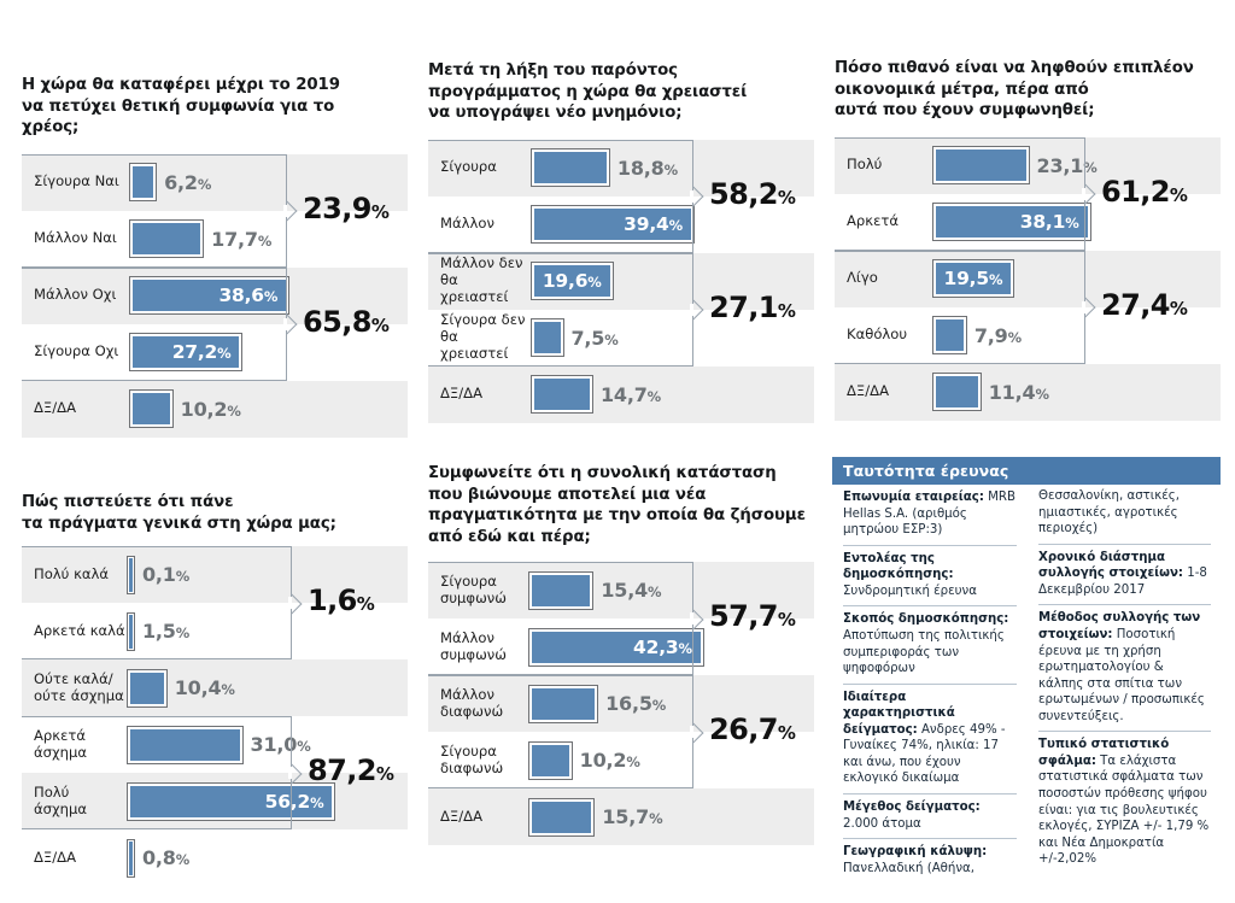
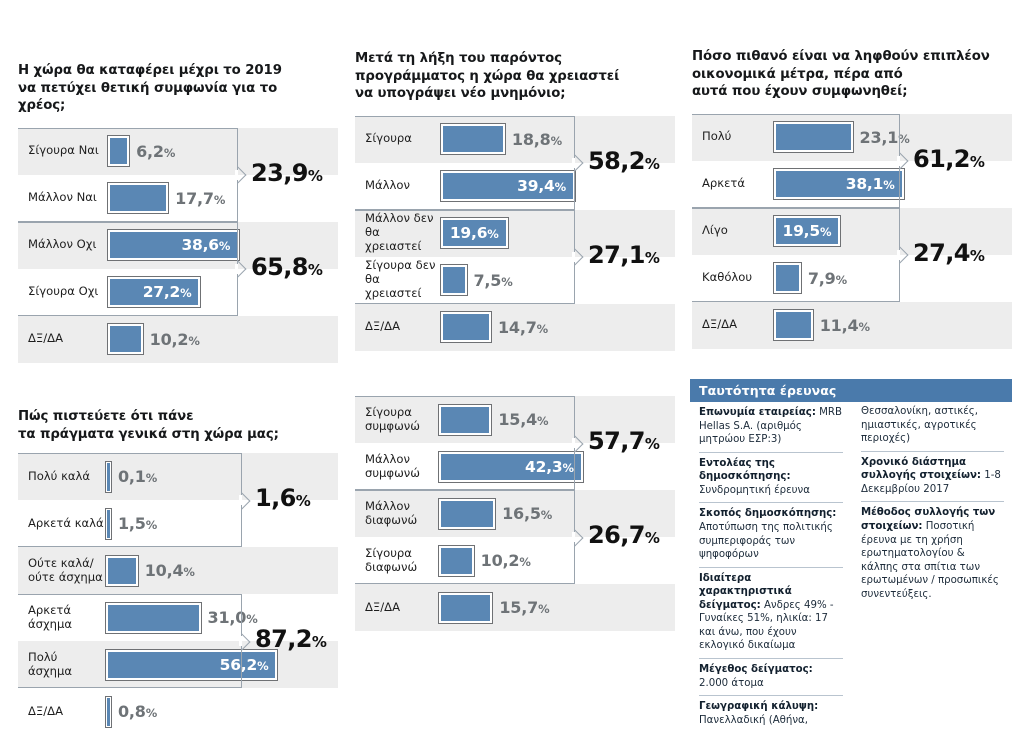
  Η χώρα θα καταφέρει μέχρι το 2019
  να πετύχει θετική συμφωνία για το χρέος;
  Σίγουρα Ναι
  6,2%
  Μάλλον Ναι
  17,7%
  Μάλλον Οχι
  38,6%
  Σίγουρα Οχι
  27,2%
  ΔΞ/ΔΑ
  10,2%
  23,9%
  65,8%
  Μετά τη λήξη του παρόντος
  προγράμματος η χώρα θα χρειαστεί
  να υπογράψει νέο μνημόνιο;
  Σίγουρα
  18,8%
  Μάλλον
  39,4%
  Μάλλον δεν
  θα χρειαστεί
  19,6%
  Σίγουρα δεν
  θα χρειαστεί
  7,5%
  ΔΞ/ΔΑ
  14,7%
  58,2%
  27,1%
  Πόσο πιθανό είναι να ληφθούν επιπλέον
  οικονομικά μέτρα, πέρα από
  αυτά που έχουν συμφωνηθεί;
  Πολύ
  23,1%
  Αρκετά
  38,1%
  Λίγο
  19,5%
  Καθόλου
  7,9%
  ΔΞ/ΔΑ
  11,4%
  61,2%
  27,4%
  Πώς πιστεύετε ότι πάνε
  τα πράγματα γενικά στη χώρα μας;
  Πολύ καλά
  0,1%
  Αρκετά καλά
  1,5%
  Ούτε καλά/
  ούτε άσχημα
  10,4%
  Αρκετά
  άσχημα
  31,0%
  Πολύ
  άσχημα
  56,2%
  ΔΞ/ΔΑ
  0,8%
  1,6%
  87,2%
- Συμφωνείτε ότι η συνολική κατάσταση
- που βιώνουμε αποτελεί μια νέα
- πραγματικότητα με την οποία θα ζήσουμε
- από εδώ και πέρα;
  Σίγουρα
  συμφωνώ
  15,4%
  Μάλλον
  συμφωνώ
  42,3%
  Μάλλον
  διαφωνώ
  16,5%
  Σίγουρα
  διαφωνώ
  10,2%
  ΔΞ/ΔΑ
  15,7%
  57,7%
  26,7%
  Ταυτότητα έρευνας
  Επωνυμία εταιρείας: MRB Hellas S.A. (αριθμός μητρώου ΕΣΡ:3)
  Εντολέας της δημοσκόπησης: Συνδρομητική έρευνα
  Σκοπός δημοσκόπησης: Αποτύπωση της πολιτικής συμπεριφοράς των ψηφοφόρων
- Ιδιαίτερα χαρακτηριστικά δείγματος: Ανδρες 49% - Γυναίκες 74%, ηλικία: 17 και άνω, που έχουν εκλογικό δικαίωμα
+ Ιδιαίτερα χαρακτηριστικά δείγματος: Ανδρες 49% - Γυναίκες 51%, ηλικία: 17 και άνω, που έχουν εκλογικό δικαίωμα
  Μέγεθος δείγματος: 2.000 άτομα
  Γεωγραφική κάλυψη: Πανελλαδική (Αθήνα,
  Θεσσαλονίκη, αστικές, ημιαστικές, αγροτικές περιοχές)
  Χρονικό διάστημα συλλογής στοιχείων: 1-8 Δεκεμβρίου 2017
  Μέθοδος συλλογής των στοιχείων: Ποσοτική έρευνα με τη χρήση ερωτηματολογίου & κάλπης στα σπίτια των ερωτωμένων / προσωπικές συνεντεύξεις.
- Τυπικό στατιστικό σφάλμα: Τα ελάχιστα στατιστικά σφάλματα των ποσοστών πρόθεσης ψήφου είναι: για τις βουλευτικές εκλογές, ΣΥΡΙΖΑ +/- 1,79 % και Νέα Δημοκρατία +/-2,02%
